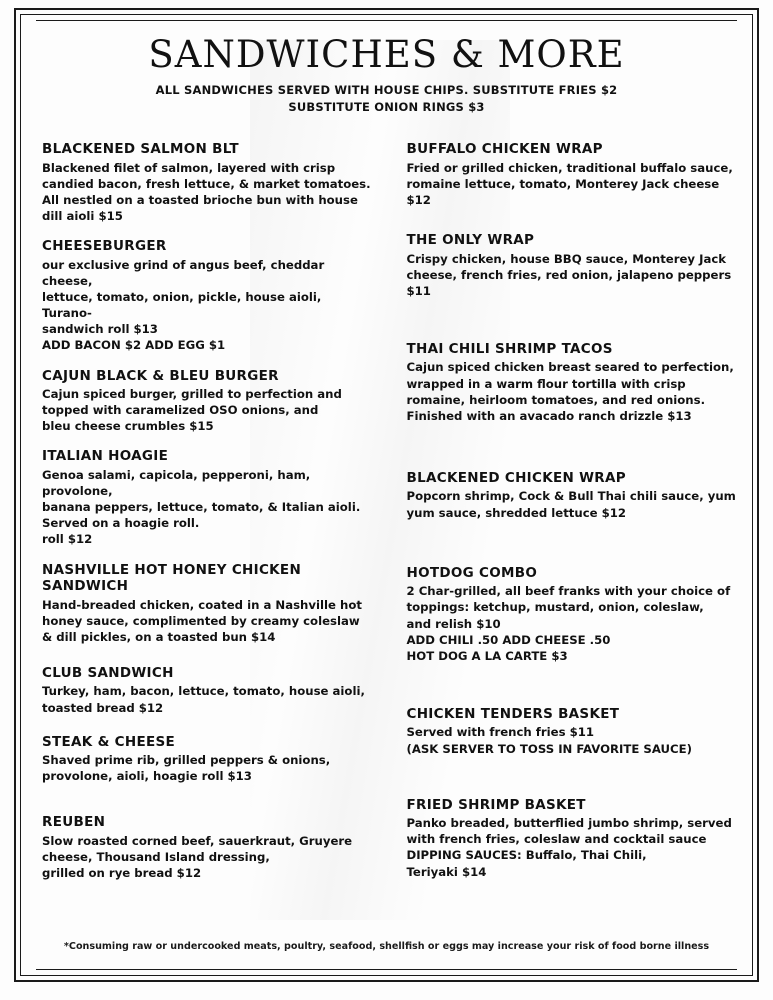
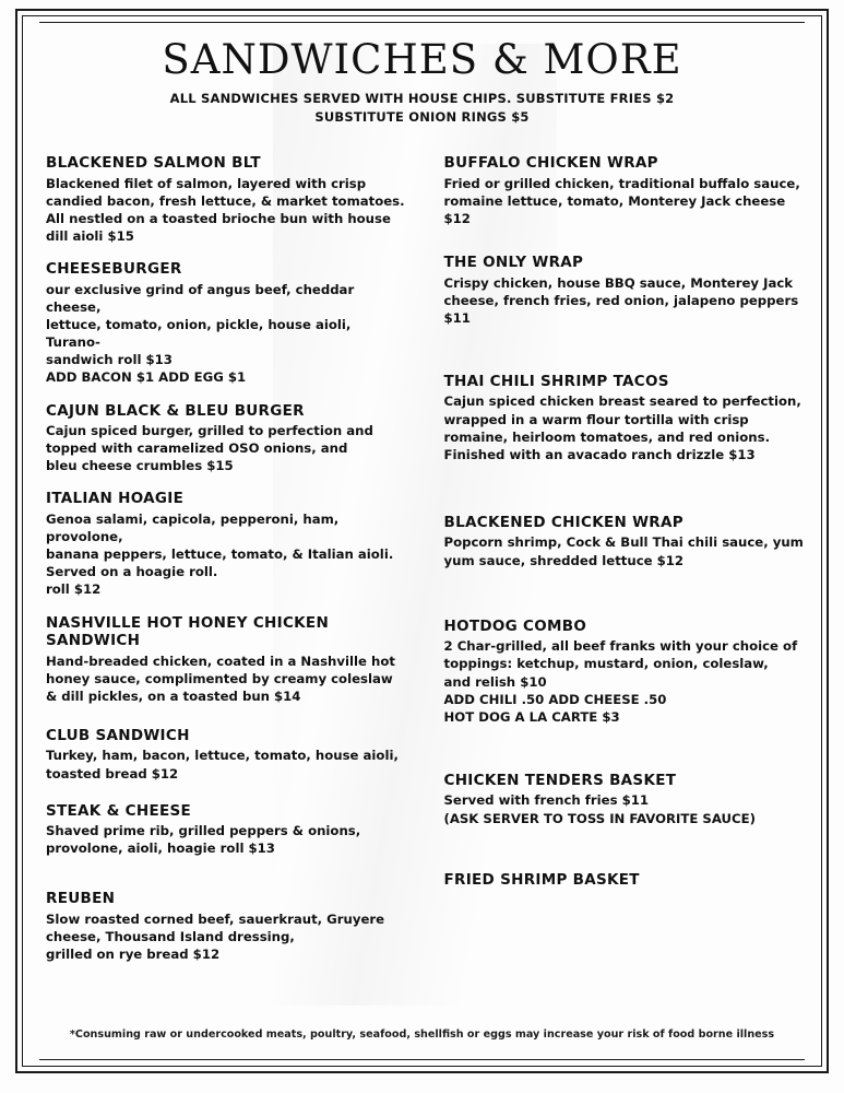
  SANDWICHES & MORE
  ALL SANDWICHES SERVED WITH HOUSE CHIPS. SUBSTITUTE FRIES $2
- SUBSTITUTE ONION RINGS $3
+ SUBSTITUTE ONION RINGS $5
  BLACKENED SALMON BLT
  Blackened filet of salmon, layered with crisp
  candied bacon, fresh lettuce, & market tomatoes.
  All nestled on a toasted brioche bun with house
  dill aioli $15
  CHEESEBURGER
  our exclusive grind of angus beef, cheddar cheese,
  lettuce, tomato, onion, pickle, house aioli, Turano-
  sandwich roll $13
- ADD BACON $2 ADD EGG $1
+ ADD BACON $1 ADD EGG $1
  CAJUN BLACK & BLEU BURGER
  Cajun spiced burger, grilled to perfection and
  topped with caramelized OSO onions, and
  bleu cheese crumbles $15
  ITALIAN HOAGIE
  Genoa salami, capicola, pepperoni, ham, provolone,
  banana peppers, lettuce, tomato, & Italian aioli.
  Served on a hoagie roll.
  roll $12
  NASHVILLE HOT HONEY CHICKEN SANDWICH
  Hand-breaded chicken, coated in a Nashville hot
  honey sauce, complimented by creamy coleslaw
  & dill pickles, on a toasted bun $14
  CLUB SANDWICH
  Turkey, ham, bacon, lettuce, tomato, house aioli,
  toasted bread $12
  STEAK & CHEESE
  Shaved prime rib, grilled peppers & onions,
  provolone, aioli, hoagie roll $13
  REUBEN
  Slow roasted corned beef, sauerkraut, Gruyere
  cheese, Thousand Island dressing,
  grilled on rye bread $12
  BUFFALO CHICKEN WRAP
  Fried or grilled chicken, traditional buffalo sauce,
  romaine lettuce, tomato, Monterey Jack cheese $12
  THE ONLY WRAP
  Crispy chicken, house BBQ sauce, Monterey Jack
  cheese, french fries, red onion, jalapeno peppers $11
  THAI CHILI SHRIMP TACOS
  Cajun spiced chicken breast seared to perfection,
  wrapped in a warm flour tortilla with crisp
  romaine, heirloom tomatoes, and red onions.
  Finished with an avacado ranch drizzle $13
  BLACKENED CHICKEN WRAP
  Popcorn shrimp, Cock & Bull Thai chili sauce, yum
  yum sauce, shredded lettuce $12
  HOTDOG COMBO
  2 Char-grilled, all beef franks with your choice of
  toppings: ketchup, mustard, onion, coleslaw,
  and relish $10
  ADD CHILI .50 ADD CHEESE .50
  HOT DOG A LA CARTE $3
  CHICKEN TENDERS BASKET
  Served with french fries $11
  (ASK SERVER TO TOSS IN FAVORITE SAUCE)
  FRIED SHRIMP BASKET
- Panko breaded, butterflied jumbo shrimp, served
- with french fries, coleslaw and cocktail sauce
- DIPPING SAUCES: Buffalo, Thai Chili,
- Teriyaki $14
  *Consuming raw or undercooked meats, poultry, seafood, shellfish or eggs may increase your risk of food borne illness
